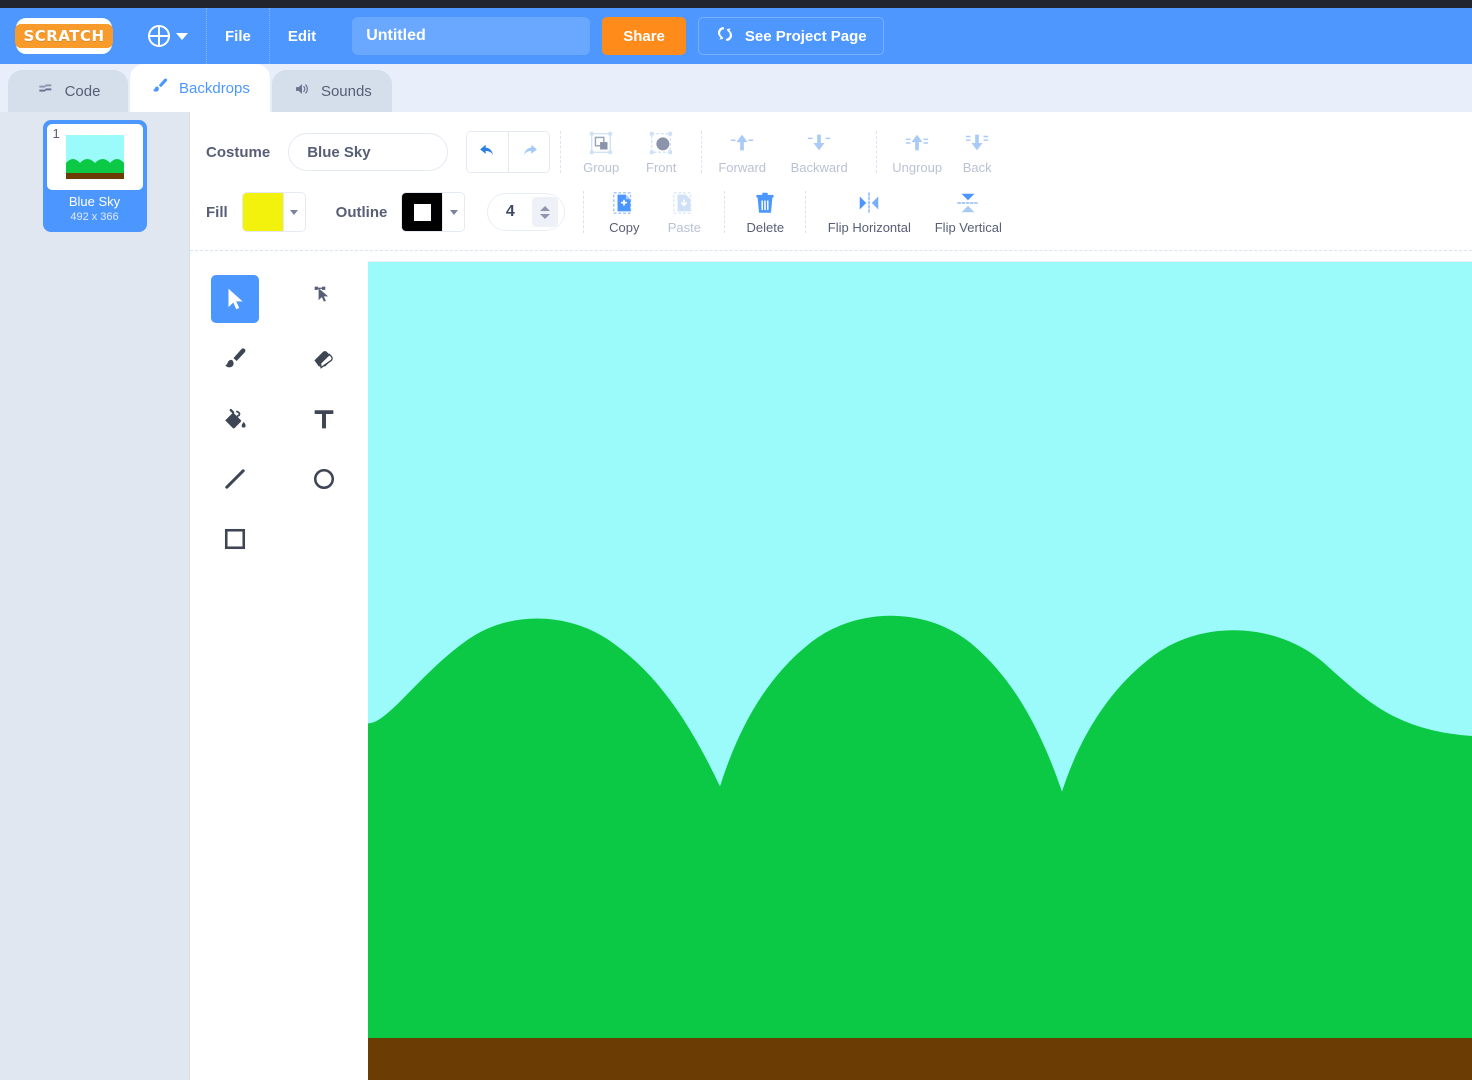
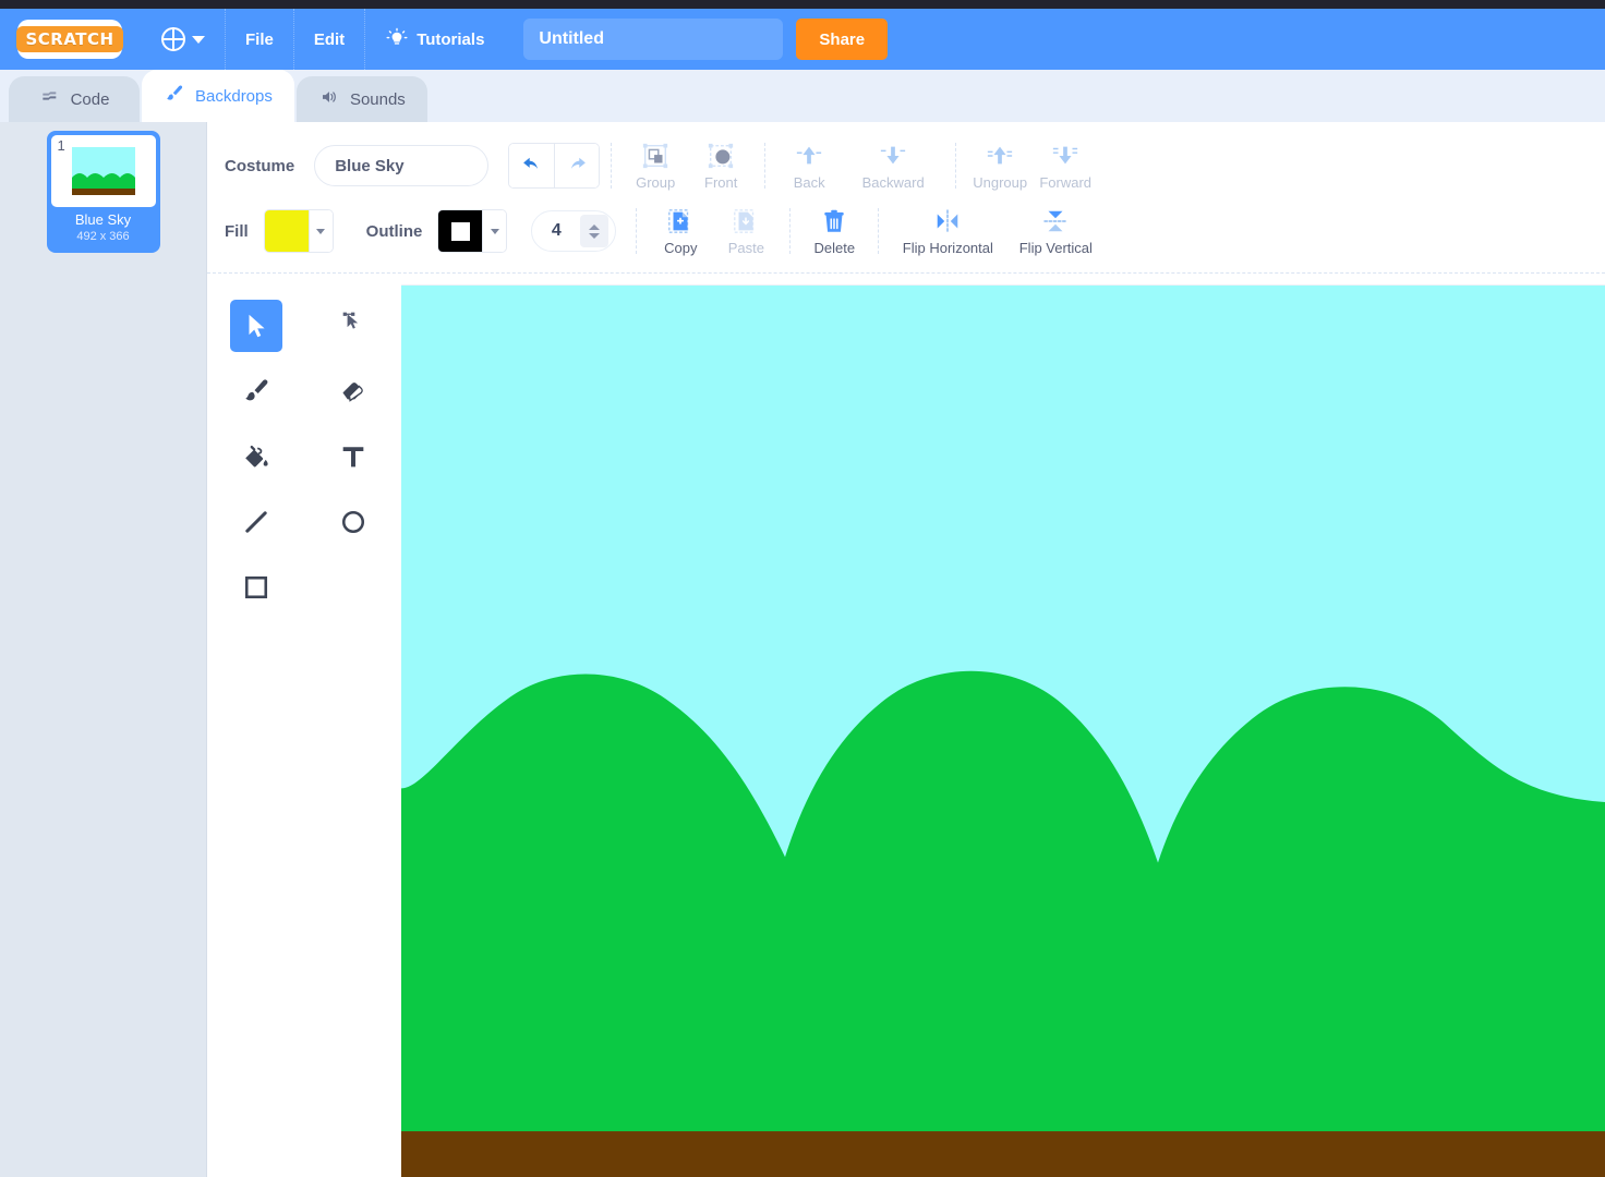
  SCRATCH
  File
  Edit
+ Tutorials
  Untitled
  Share
- See Project Page
  Code
  Backdrops
  Sounds
  1
  Blue Sky
  492 x 366
  Costume
  Blue Sky
  Group
  Front
- Forward
+ Back
  Backward
  Ungroup
- Back
+ Forward
  Fill
  Outline
  4
  Copy
  Paste
  Delete
  Flip Horizontal
  Flip Vertical
